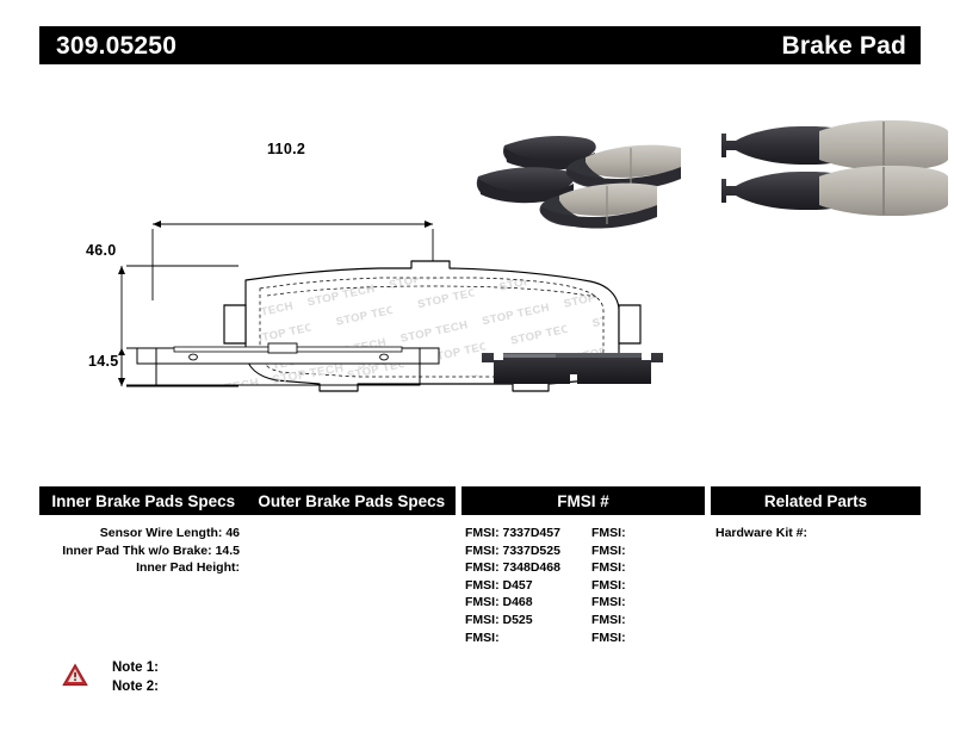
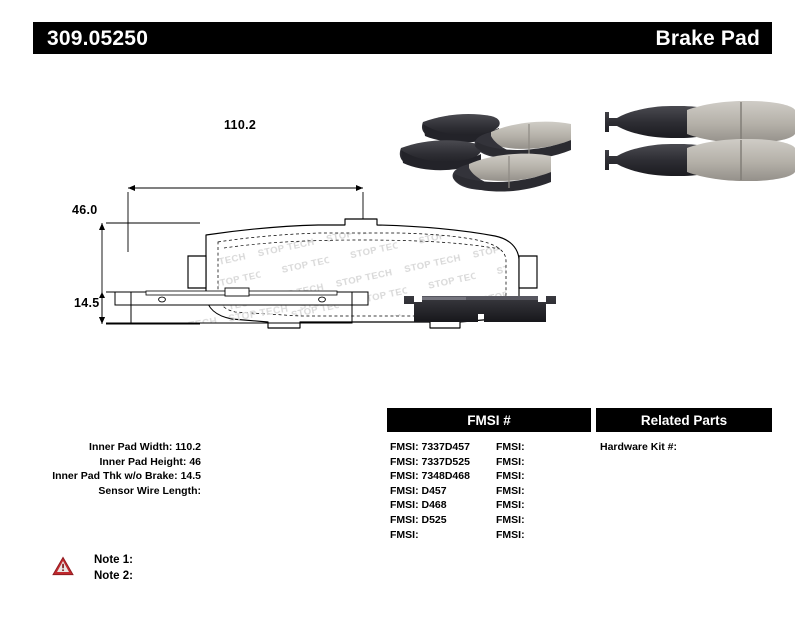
  309.05250
  Brake Pad
  110.2
  46.0
  14.5
- Inner Brake Pads Specs
- Outer Brake Pads Specs
  FMSI #
  Related Parts
+ Inner Pad Width: 110.2
- Sensor Wire Length: 46
+ Inner Pad Height: 46
  Inner Pad Thk w/o Brake: 14.5
- Inner Pad Height:
+ Sensor Wire Length:
  FMSI: 7337D457
  FMSI:
  FMSI: 7337D525
  FMSI:
  FMSI: 7348D468
  FMSI:
  FMSI: D457
  FMSI:
  FMSI: D468
  FMSI:
  FMSI: D525
  FMSI:
  FMSI:
  FMSI:
  Hardware Kit #:
  Note 1:
  Note 2:
